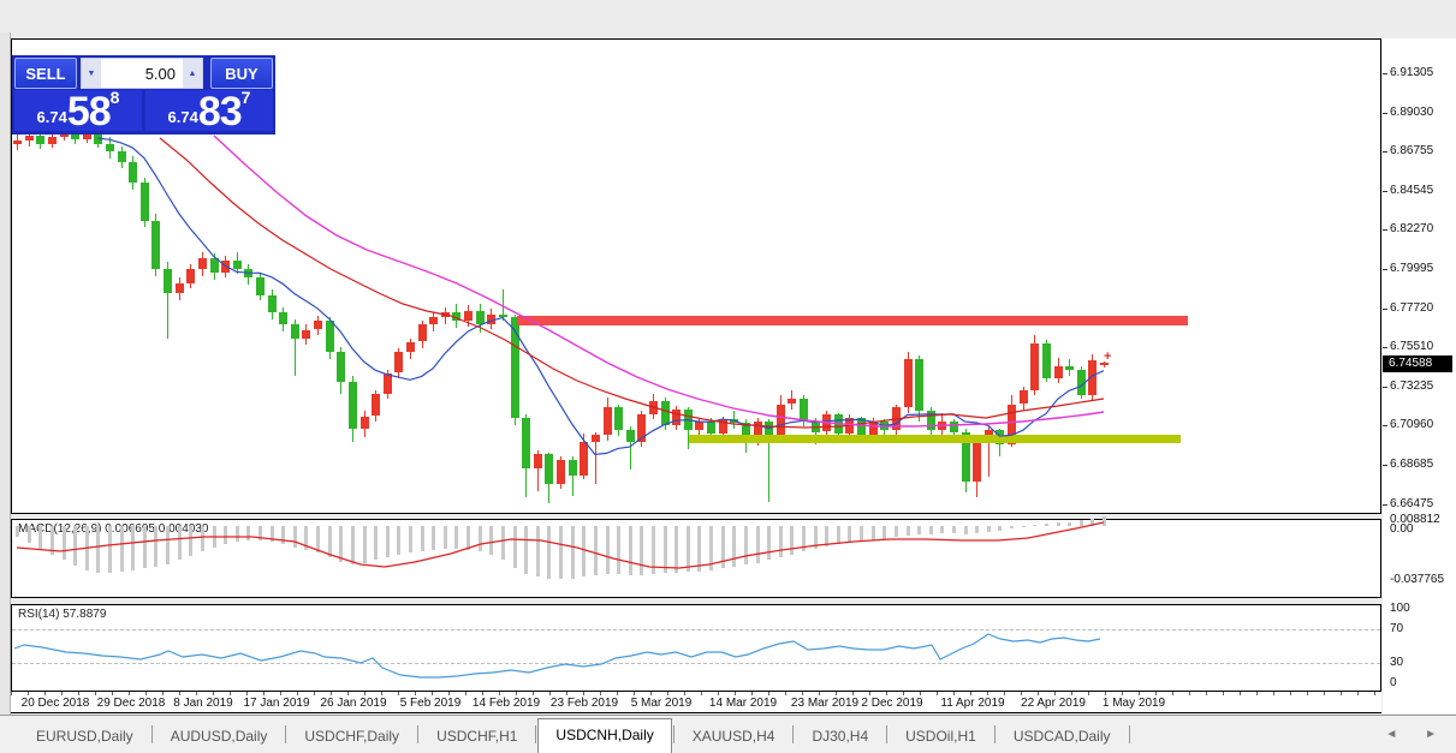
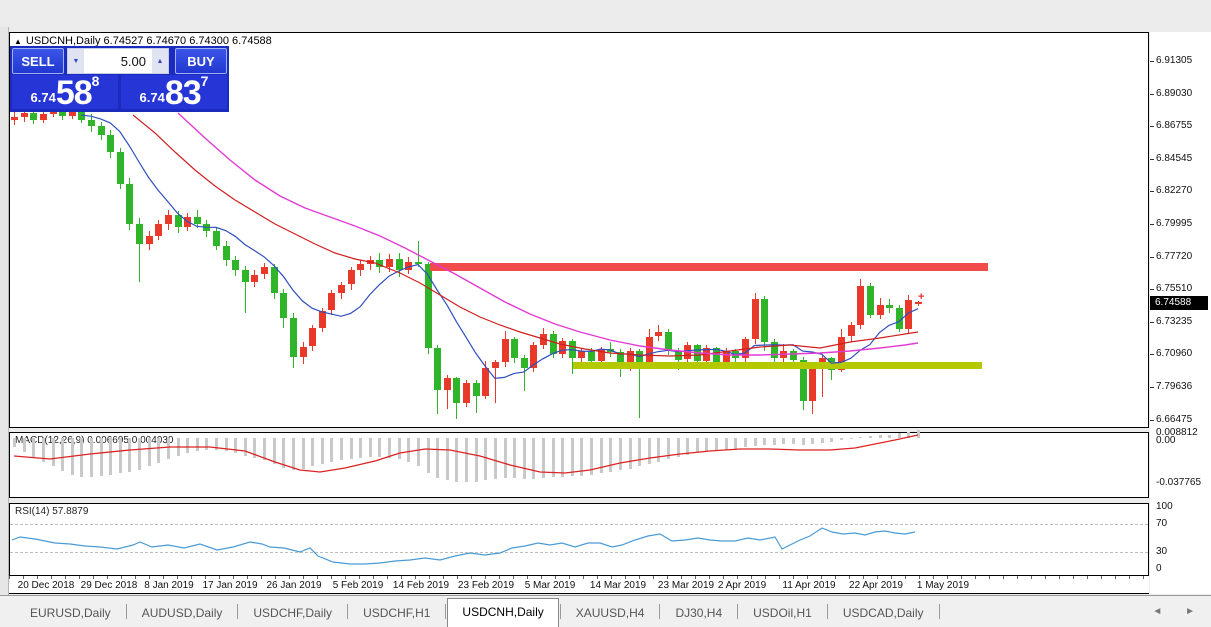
  +
+ ▲ USDCNH,Daily 6.74527 6.74670 6.74300 6.74588
  SELL
  5.00
  BUY
  6.74
  58
  8
  6.74
  83
  7
  RSI(14) 57.8879
  20 Dec 2018
  29 Dec 2018
  8 Jan 2019
  17 Jan 2019
  26 Jan 2019
  5 Feb 2019
  14 Feb 2019
  23 Feb 2019
  5 Mar 2019
  14 Mar 2019
  23 Mar 2019
- 2 Dec 2019
+ 2 Apr 2019
  11 Apr 2019
  22 Apr 2019
  1 May 2019
  6.91305
  6.89030
  6.86755
  6.84545
  6.82270
  6.79995
  6.77720
  6.75510
  6.73235
  6.70960
- 6.68685
+ 7.79636
  6.66475
  6.74588
  0.008812
  0.00
  -0.037765
  100
  70
  30
  0
  EURUSD,Daily
  AUDUSD,Daily
  USDCHF,Daily
  USDCHF,H1
  USDCNH,Daily
  XAUUSD,H4
  DJ30,H4
  USDOil,H1
  USDCAD,Daily
  ◄ ►
